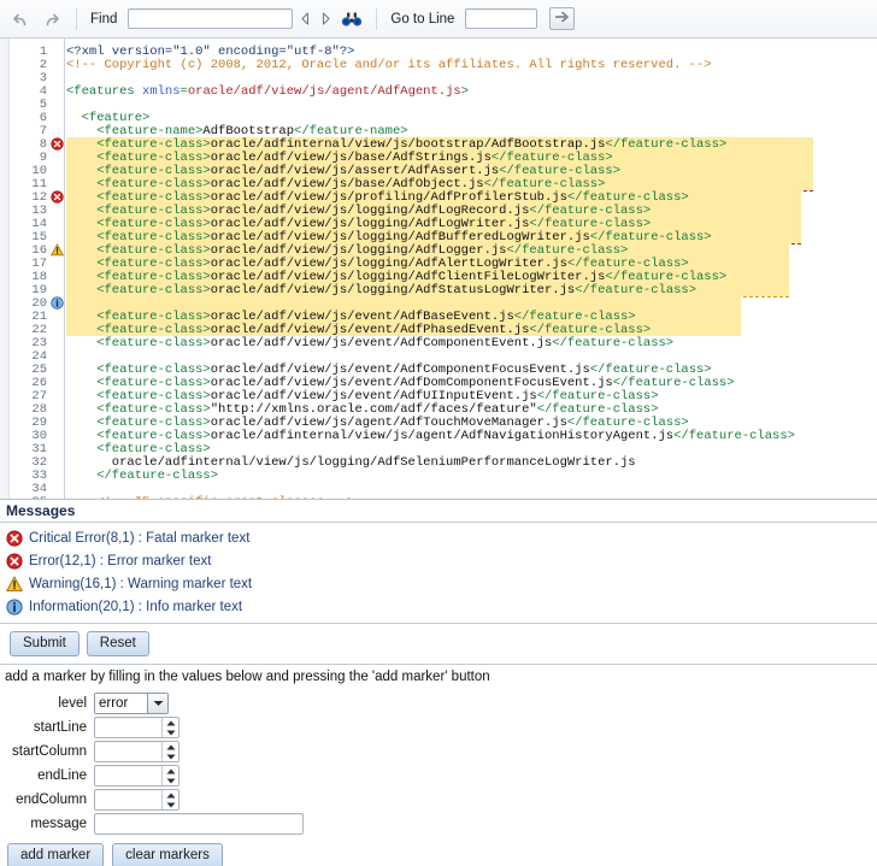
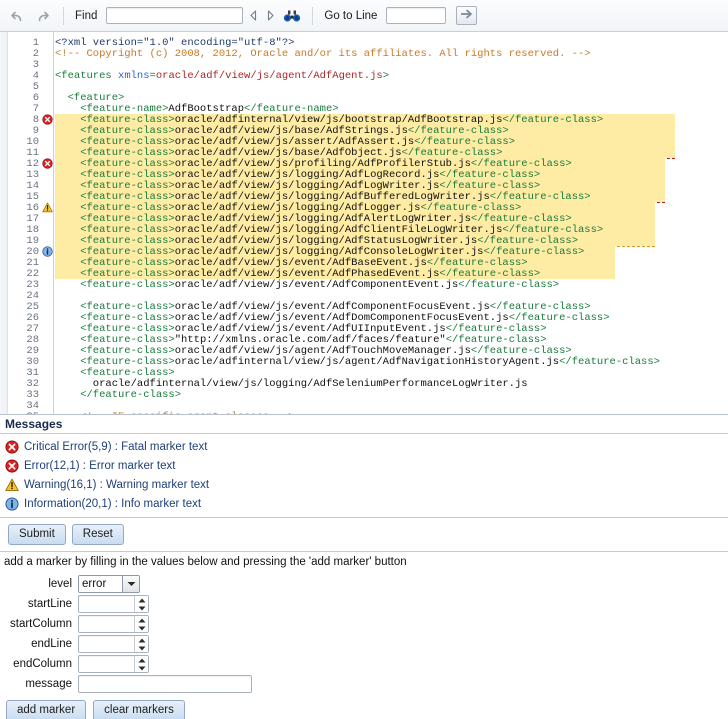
  Find
  Go to Line
  1
  2
  3
  4
  5
  6
  7
  8
  9
  10
  11
  12
  13
  14
  15
  16
  17
  18
  19
  20
  21
  22
  23
  24
  25
  26
  27
  28
  29
  30
  31
  32
  33
  34
  <?xml version="1.0" encoding="utf-8"?>
  <!-- Copyright (c) 2008, 2012, Oracle and/or its affiliates. All rights reserved. -->
  <features xmlns=oracle/adf/view/js/agent/AdfAgent.js>
  <feature>
  <feature-name>AdfBootstrap</feature-name>
  <feature-class>oracle/adfinternal/view/js/bootstrap/AdfBootstrap.js</feature-class>
  <feature-class>oracle/adf/view/js/base/AdfStrings.js</feature-class>
  <feature-class>oracle/adf/view/js/assert/AdfAssert.js</feature-class>
  <feature-class>oracle/adf/view/js/base/AdfObject.js</feature-class>
  <feature-class>oracle/adf/view/js/profiling/AdfProfilerStub.js</feature-class>
  <feature-class>oracle/adf/view/js/logging/AdfLogRecord.js</feature-class>
  <feature-class>oracle/adf/view/js/logging/AdfLogWriter.js</feature-class>
  <feature-class>oracle/adf/view/js/logging/AdfBufferedLogWriter.js</feature-class>
  <feature-class>oracle/adf/view/js/logging/AdfLogger.js</feature-class>
  <feature-class>oracle/adf/view/js/logging/AdfAlertLogWriter.js</feature-class>
  <feature-class>oracle/adf/view/js/logging/AdfClientFileLogWriter.js</feature-class>
  <feature-class>oracle/adf/view/js/logging/AdfStatusLogWriter.js</feature-class>
+ <feature-class>oracle/adf/view/js/logging/AdfConsoleLogWriter.js</feature-class>
  <feature-class>oracle/adf/view/js/event/AdfBaseEvent.js</feature-class>
  <feature-class>oracle/adf/view/js/event/AdfPhasedEvent.js</feature-class>
  <feature-class>oracle/adf/view/js/event/AdfComponentEvent.js</feature-class>
  <feature-class>oracle/adf/view/js/event/AdfComponentFocusEvent.js</feature-class>
  <feature-class>oracle/adf/view/js/event/AdfDomComponentFocusEvent.js</feature-class>
  <feature-class>oracle/adf/view/js/event/AdfUIInputEvent.js</feature-class>
  <feature-class>"http://xmlns.oracle.com/adf/faces/feature"</feature-class>
  <feature-class>oracle/adf/view/js/agent/AdfTouchMoveManager.js</feature-class>
  <feature-class>oracle/adfinternal/view/js/agent/AdfNavigationHistoryAgent.js</feature-class>
  <feature-class>
  oracle/adfinternal/view/js/logging/AdfSeleniumPerformanceLogWriter.js
  </feature-class>
  Messages
- Critical Error(8,1) : Fatal marker text
+ Critical Error(5,9) : Fatal marker text
  Error(12,1) : Error marker text
  Warning(16,1) : Warning marker text
  Information(20,1) : Info marker text
  Submit
  Reset
  add a marker by filling in the values below and pressing the 'add marker' button
  level	error
  startLine
  startColumn
  endLine
  endColumn
  message
  add marker
  clear markers
